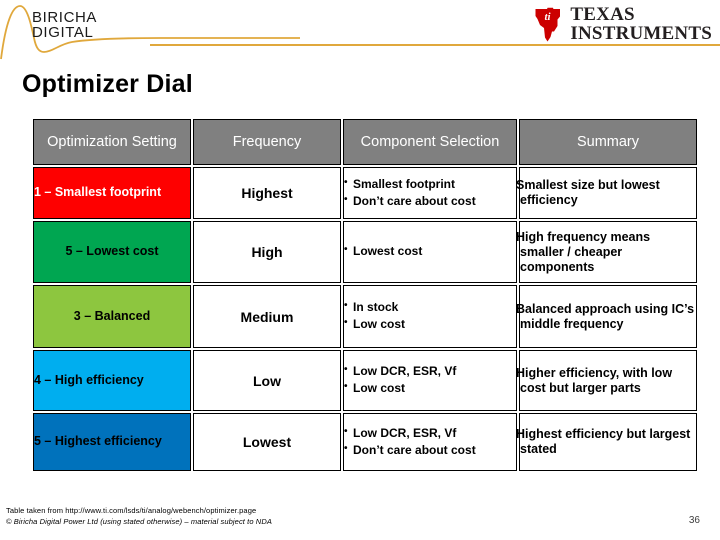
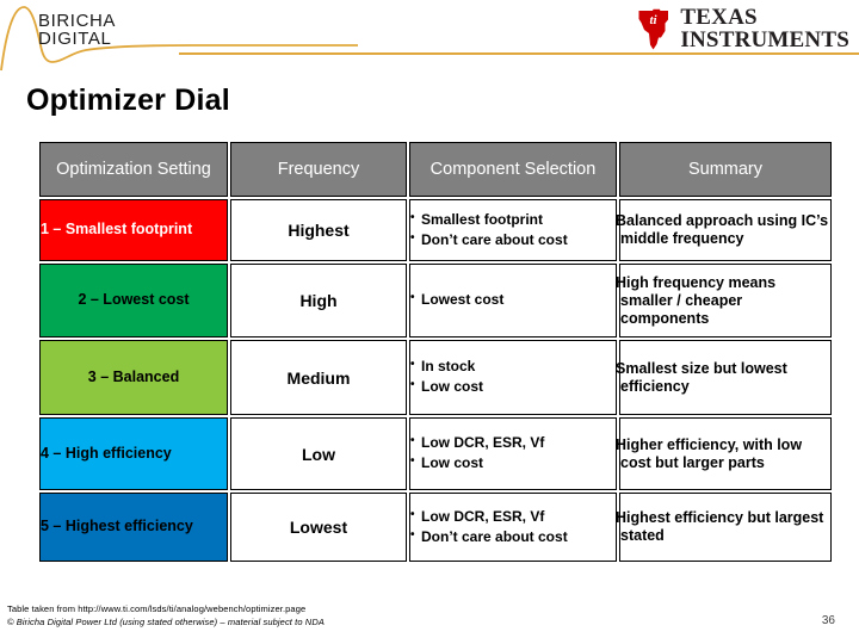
  BIRICHA
  DIGITAL
  ti
  TEXAS
  INSTRUMENTS
  Optimizer Dial
  Optimization Setting	Frequency	Component Selection	Summary
- 1 – Smallest footprint	Highest	Smallest footprintDon’t care about cost	Smallest size but lowest efficiency
+ 1 – Smallest footprint	Highest	Smallest footprintDon’t care about cost	Balanced approach using IC’s middle frequency
- 5 – Lowest cost	High	Lowest cost	High frequency means smaller / cheaper components
+ 2 – Lowest cost	High	Lowest cost	High frequency means smaller / cheaper components
- 3 – Balanced	Medium	In stockLow cost	Balanced approach using IC’s middle frequency
+ 3 – Balanced	Medium	In stockLow cost	Smallest size but lowest efficiency
  4 – High efficiency	Low	Low DCR, ESR, VfLow cost	Higher efficiency, with low cost but larger parts
  5 – Highest efficiency	Lowest	Low DCR, ESR, VfDon’t care about cost	Highest efficiency but largest stated
  Table taken from http://www.ti.com/lsds/ti/analog/webench/optimizer.page
  © Biricha Digital Power Ltd (using stated otherwise) – material subject to NDA
  36
